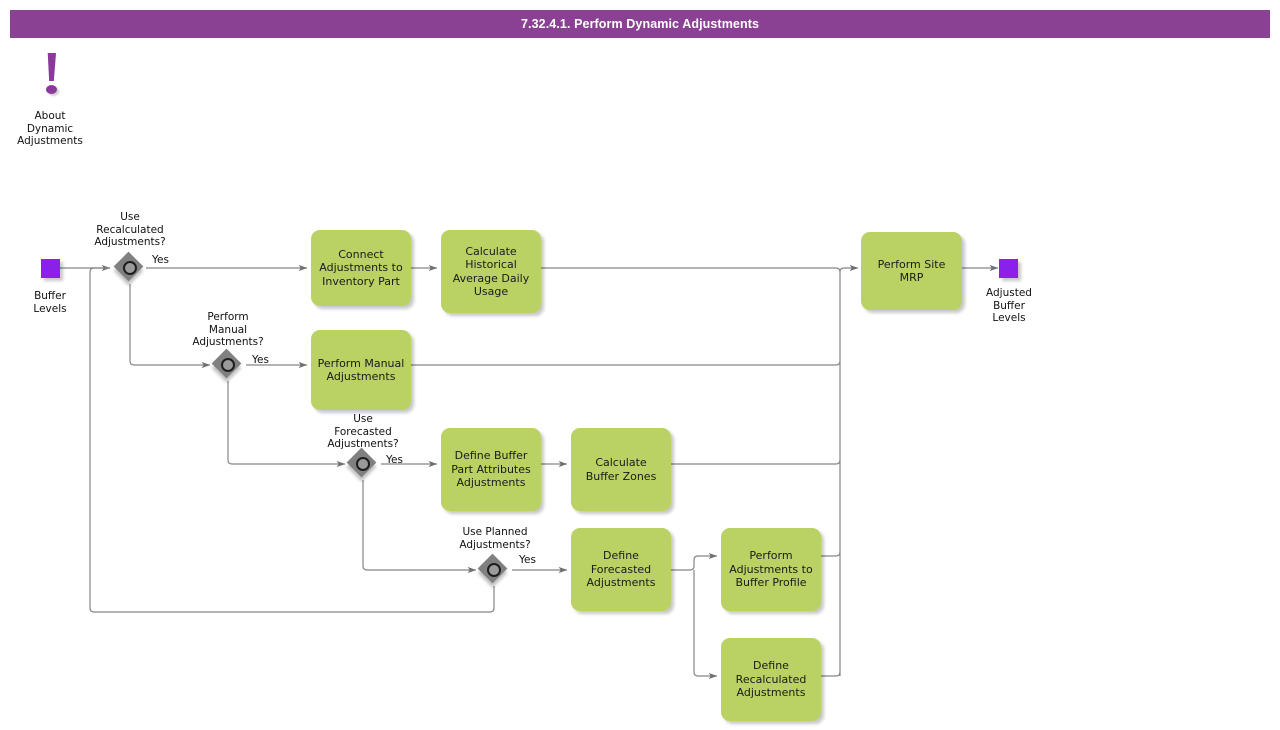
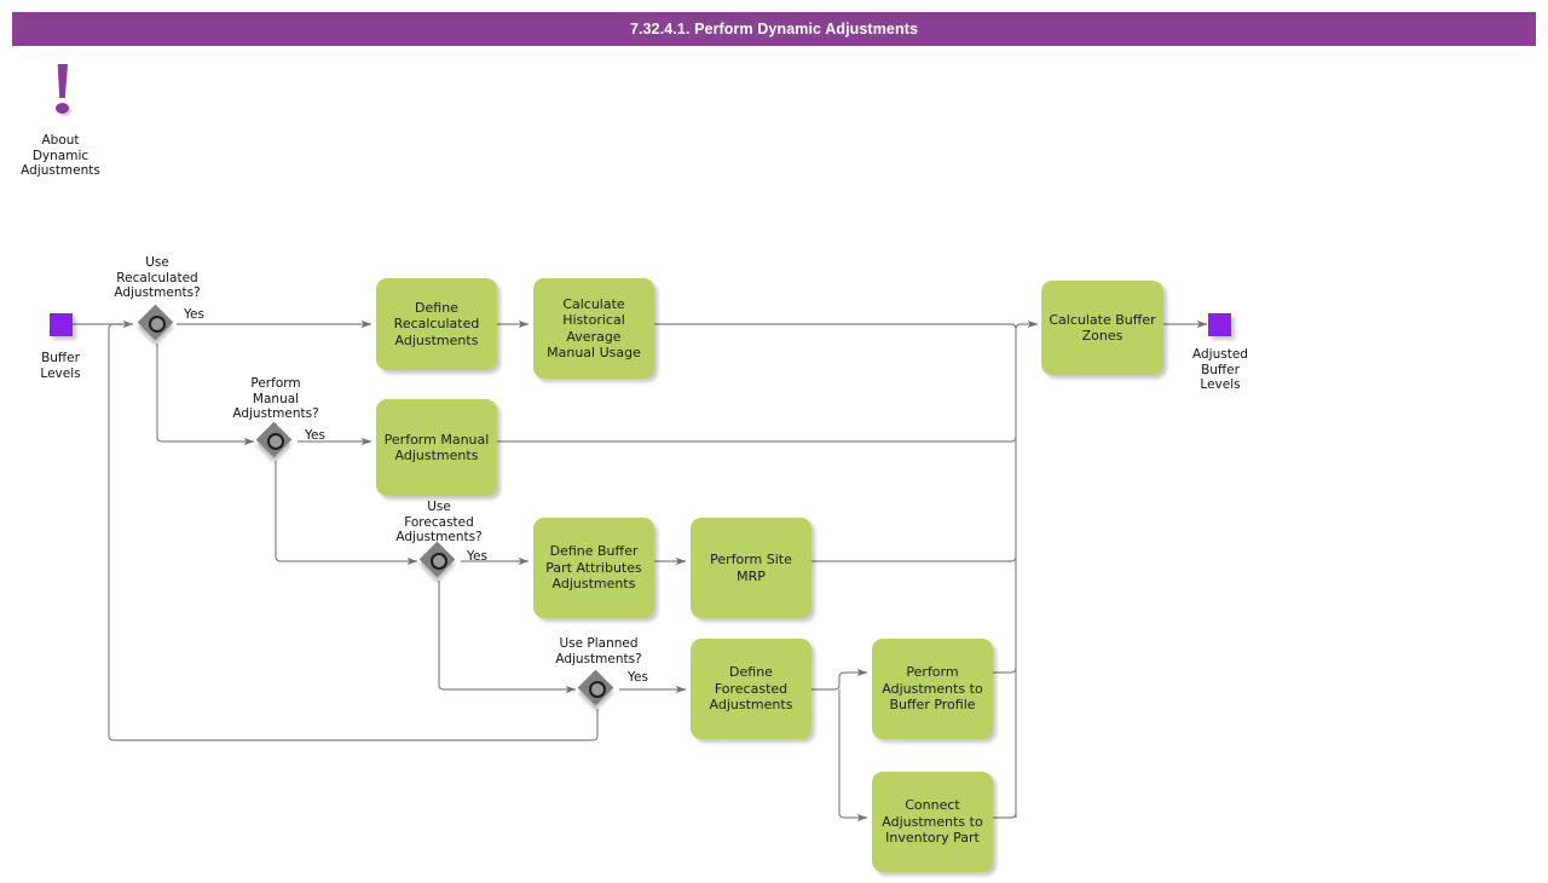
  7.32.4.1. Perform Dynamic Adjustments
  About
  Dynamic
  Adjustments
  Buffer
  Levels
  Adjusted
  Buffer
  Levels
  Use
  Recalculated
  Adjustments?
  Yes
  Perform
  Manual
  Adjustments?
  Yes
  Use
  Forecasted
  Adjustments?
  Yes
  Use Planned
  Adjustments?
  Yes
- Connect Adjustments to Inventory Part
+ Define Recalculated Adjustments
- Calculate Historical Average Daily Usage
+ Calculate Historical Average Manual Usage
  Perform Manual Adjustments
  Define Buffer Part Attributes Adjustments
- Calculate Buffer Zones
+ Perform Site MRP
  Define Forecasted Adjustments
  Perform Adjustments to Buffer Profile
- Define Recalculated Adjustments
+ Connect Adjustments to Inventory Part
- Perform Site MRP
+ Calculate Buffer Zones
